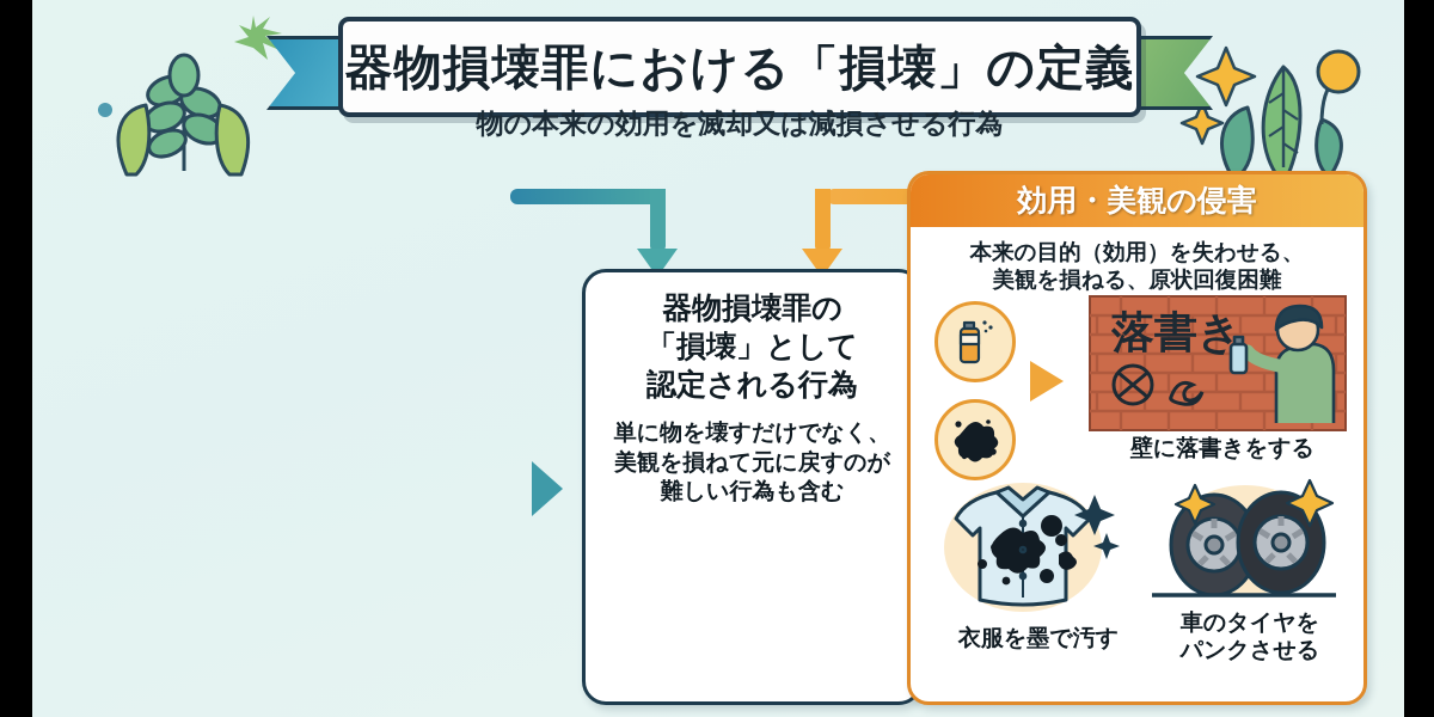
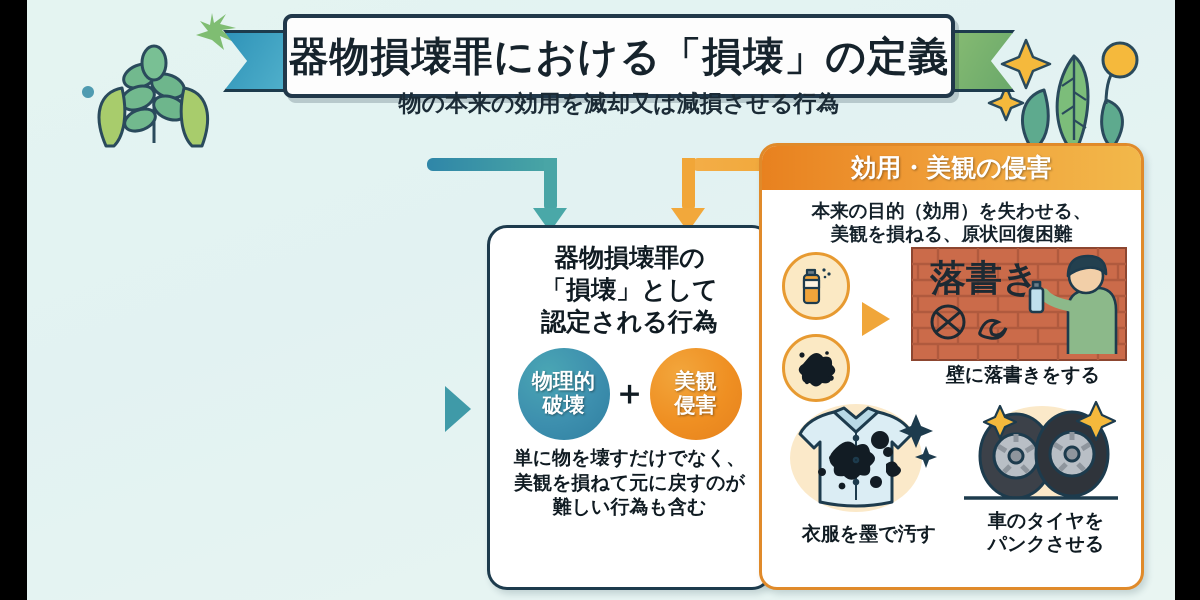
  器物損壊罪における「損壊」の定義
  物の本来の効用を滅却又は減損させる行為
  器物損壊罪の
  「損壊」として
  認定される行為
+ 物理的
+ 破壊
+ ＋
+ 美観
+ 侵害
  単に物を壊すだけでなく、
  美観を損ねて元に戻すのが
  難しい行為も含む
  効用・美観の侵害
  本来の目的（効用）を失わせる、
  美観を損ねる、原状回復困難
  落書き
  壁に落書きをする
  衣服を墨で汚す
  車のタイヤを
  パンクさせる
